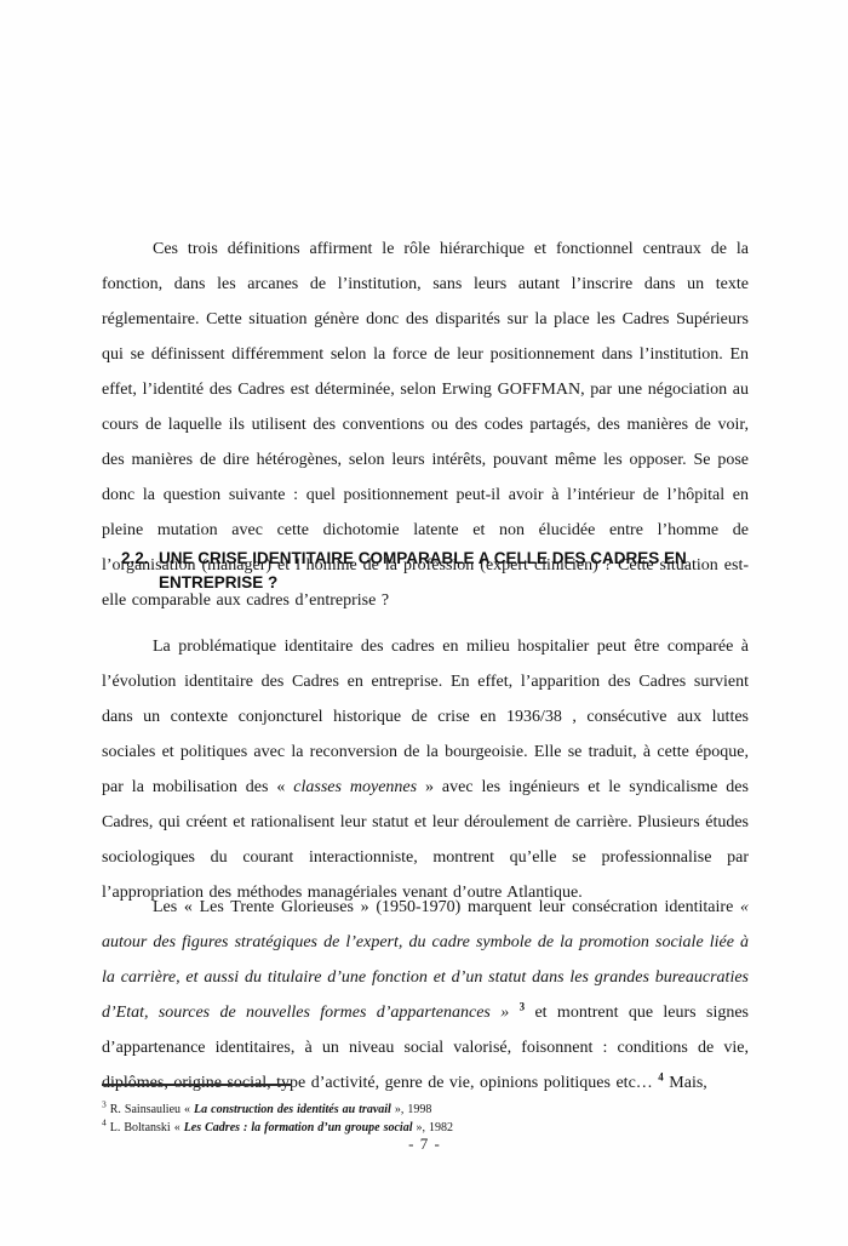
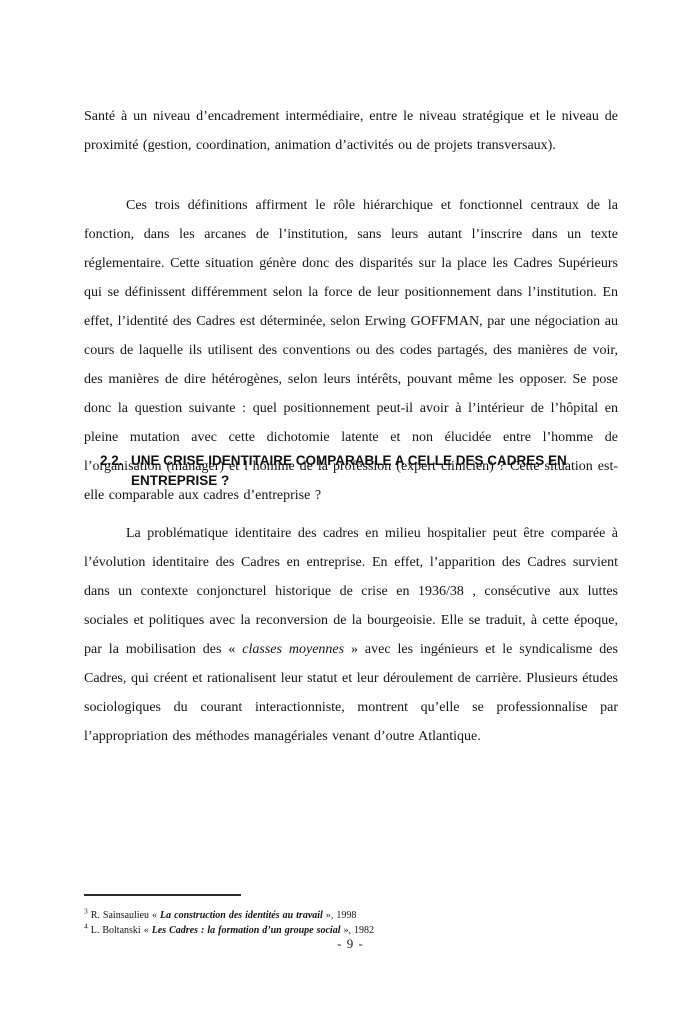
+ Santé à un niveau d’encadrement intermédiaire, entre le niveau stratégique et le niveau de proximité (gestion, coordination, animation d’activités ou de projets transversaux).
  Ces trois définitions affirment le rôle hiérarchique et fonctionnel centraux de la fonction, dans les arcanes de l’institution, sans leurs autant l’inscrire dans un texte réglementaire. Cette situation génère donc des disparités sur la place les Cadres Supérieurs qui se définissent différemment selon la force de leur positionnement dans l’institution. En effet, l’identité des Cadres est déterminée, selon Erwing GOFFMAN, par une négociation au cours de laquelle ils utilisent des conventions ou des codes partagés, des manières de voir, des manières de dire hétérogènes, selon leurs intérêts, pouvant même les opposer. Se pose donc la question suivante : quel positionnement peut-il avoir à l’intérieur de l’hôpital en pleine mutation avec cette dichotomie latente et non élucidée entre l’homme de l’organisation (manager) et l’homme de la profession (expert clinicien) ? Cette situation est-elle comparable aux cadres d’entreprise ?
  2.2.
  UNE CRISE IDENTITAIRE COMPARABLE A CELLE DES CADRES EN ENTREPRISE ?
  La problématique identitaire des cadres en milieu hospitalier peut être comparée à l’évolution identitaire des Cadres en entreprise. En effet, l’apparition des Cadres survient dans un contexte conjoncturel historique de crise en 1936/38 , consécutive aux luttes sociales et politiques avec la reconversion de la bourgeoisie. Elle se traduit, à cette époque, par la mobilisation des « classes moyennes » avec les ingénieurs et le syndicalisme des Cadres, qui créent et rationalisent leur statut et leur déroulement de carrière. Plusieurs études sociologiques du courant interactionniste, montrent qu’elle se professionnalise par l’appropriation des méthodes managériales venant d’outre Atlantique.
- Les « Les Trente Glorieuses » (1950-1970) marquent leur consécration identitaire « autour des figures stratégiques de l’expert, du cadre symbole de la promotion sociale liée à la carrière, et aussi du titulaire d’une fonction et d’un statut dans les grandes bureaucraties d’Etat, sources de nouvelles formes d’appartenances » 3 et montrent que leurs signes d’appartenance identitaires, à un niveau social valorisé, foisonnent : conditions de vie, diplômes, origine social, type d’activité, genre de vie, opinions politiques etc… 4 Mais,
  3 R. Sainsaulieu « La construction des identités au travail », 1998
  4 L. Boltanski « Les Cadres : la formation d’un groupe social », 1982
- - 7 -
+ - 9 -
